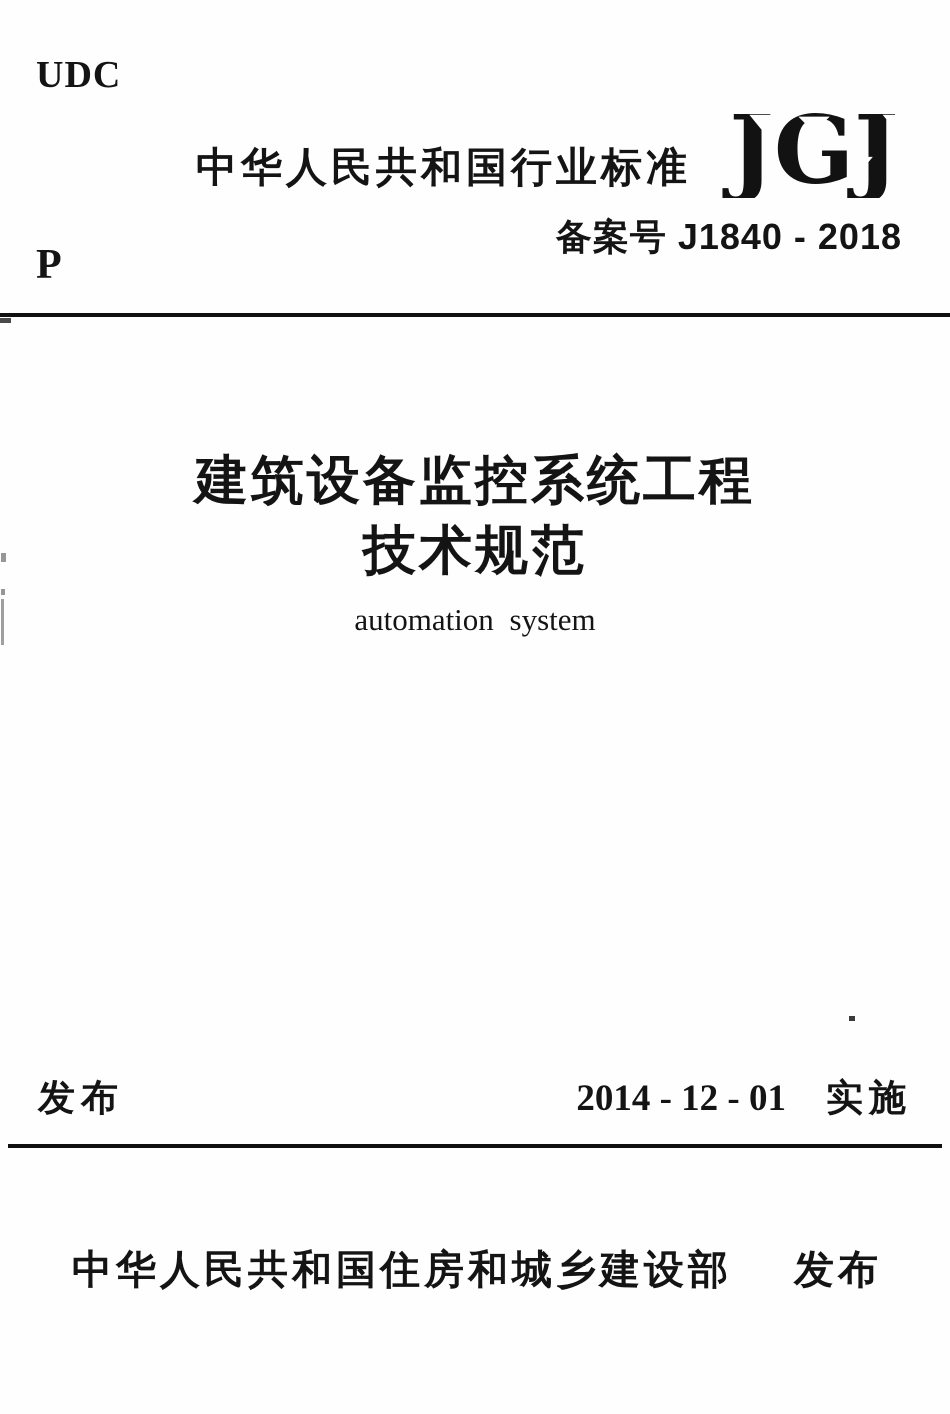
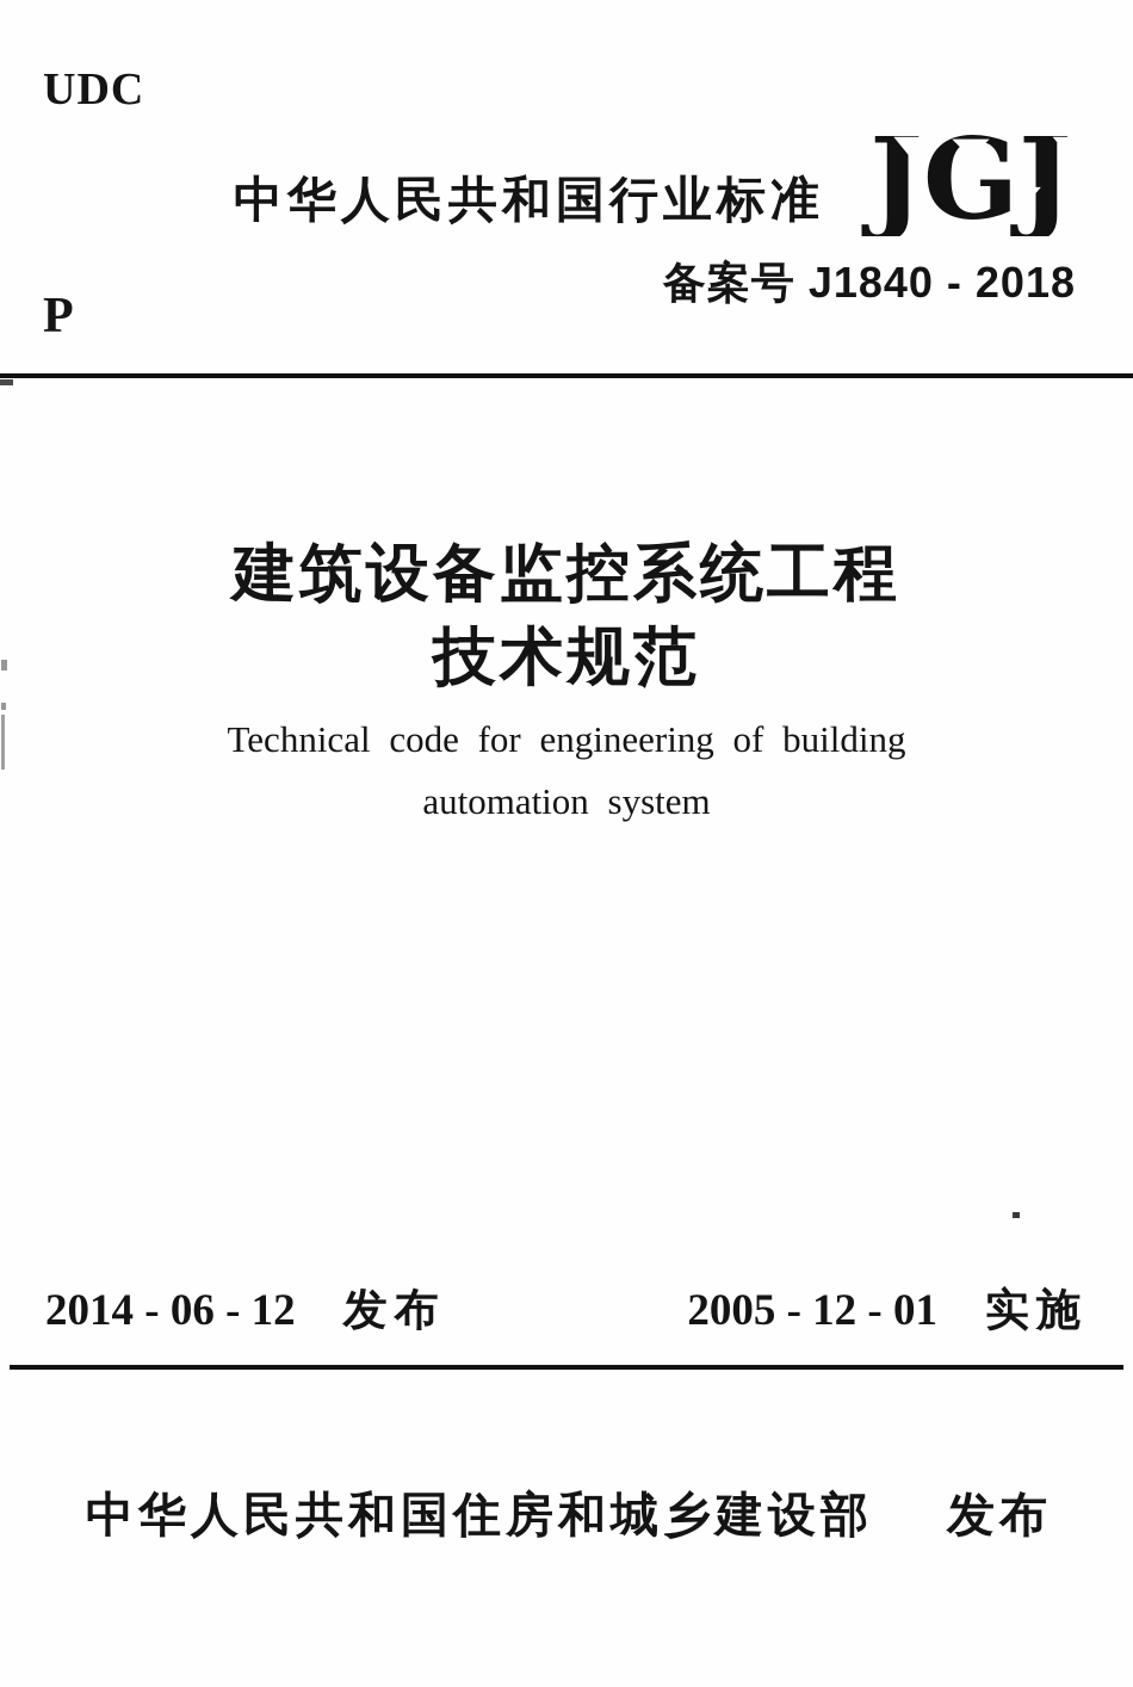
  UDC
  P
  中华人民共和国行业标准
  JGJ
  备案号 J1840 - 2018
  建筑设备监控系统工程
  技术规范
+ Technical code for engineering of building
  automation system
+ 2014 - 06 - 12
  发布
- 2014 - 12 - 01
+ 2005 - 12 - 01
  实施
  中华人民共和国住房和城乡建设部
  发布
